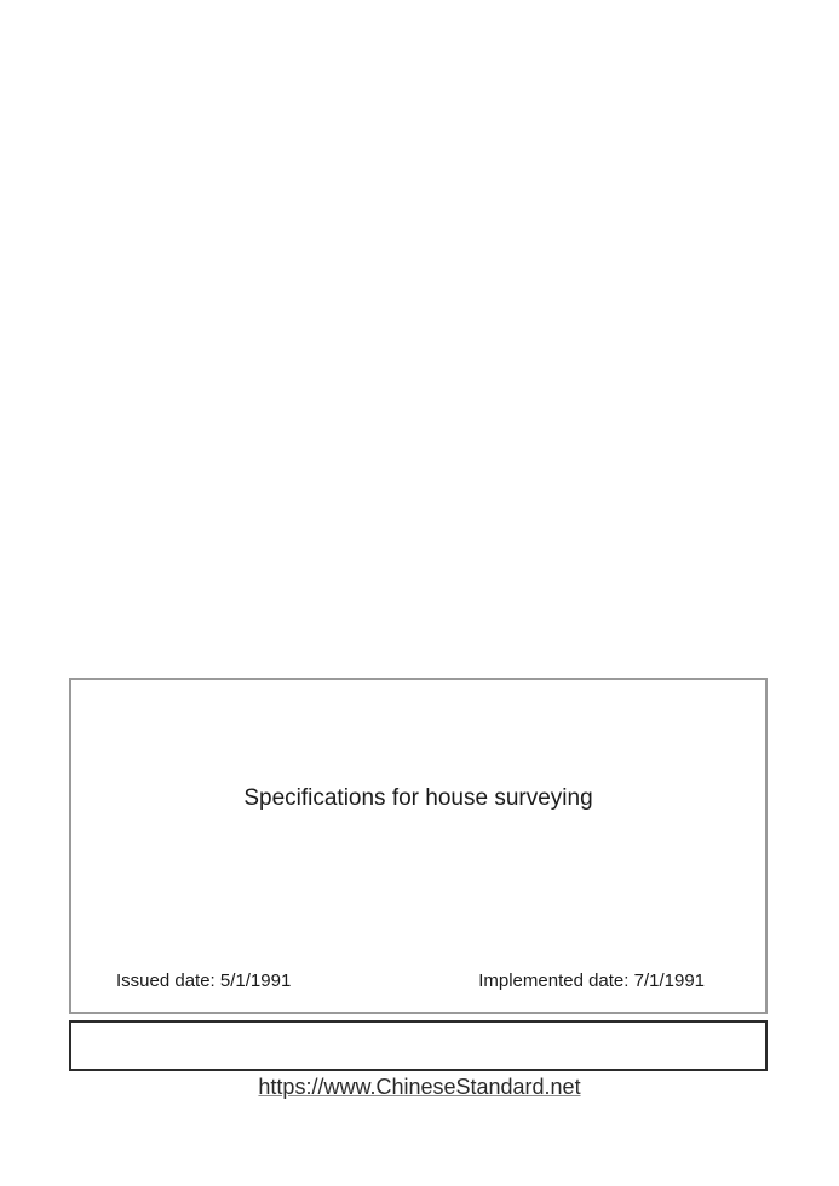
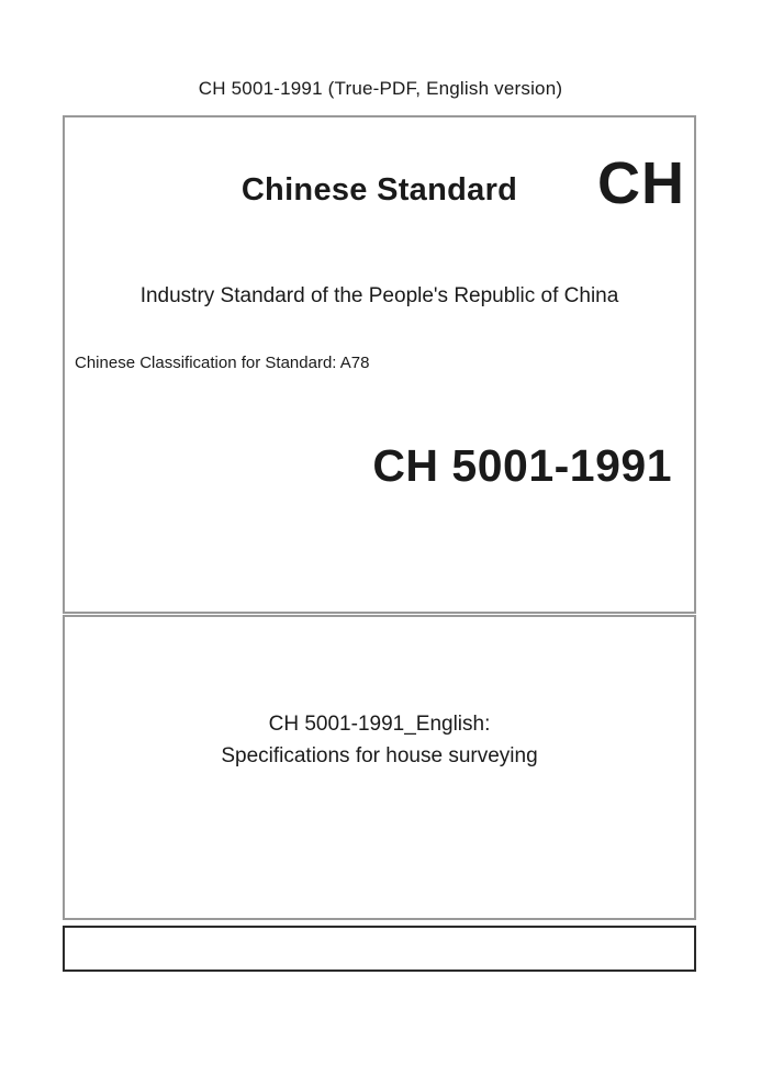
+ CH 5001-1991 (True-PDF, English version)
+ Chinese Standard
+ CH
+ Industry Standard of the People's Republic of China
+ Chinese Classification for Standard: A78
+ CH 5001-1991
+ CH 5001-1991_English:
  Specifications for house surveying
- Issued date: 5/1/1991
- Implemented date: 7/1/1991
- https://www.ChineseStandard.net
